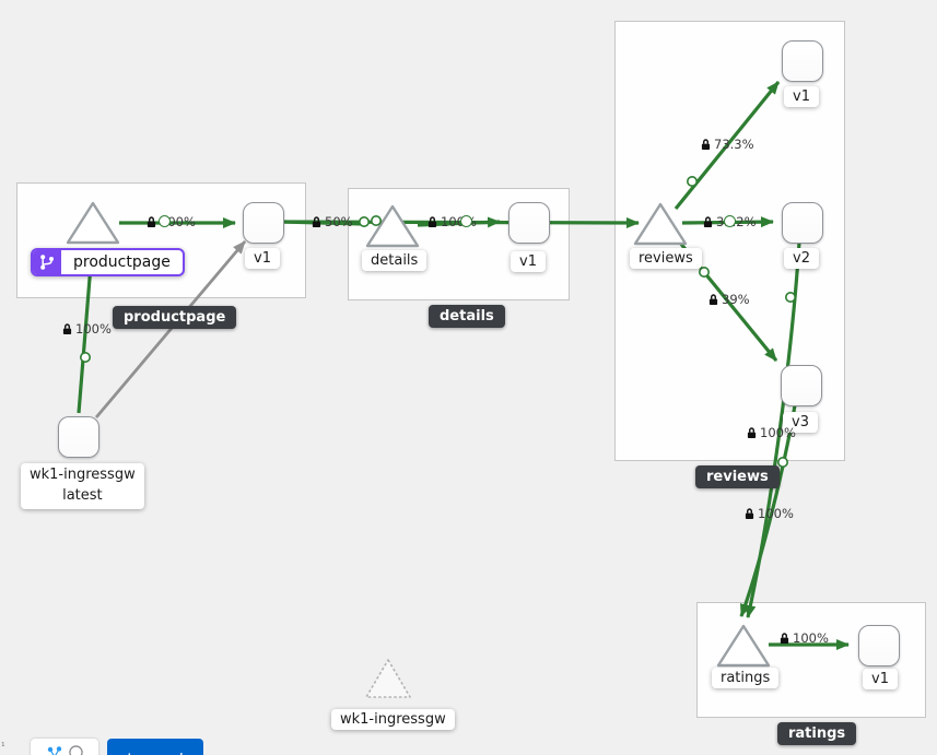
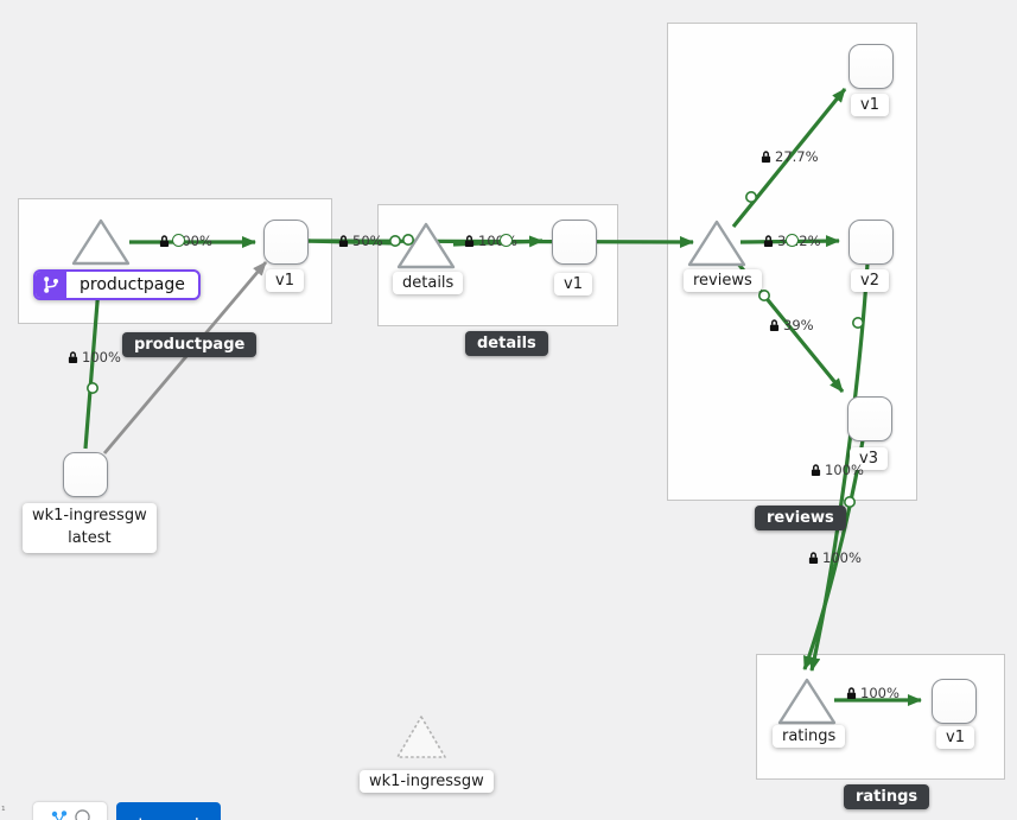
  productpage
  v1
  wk1-ingressgw
  latest
  details
  v1
  reviews
  v1
  v2
  v3
  ratings
  v1
  wk1-ingressgw
  productpage
  details
  reviews
  ratings
  100%
  00%
  50%
- 73.3%
+ 27.7%
  39%
  100%
  100%
  100%
  ¹
